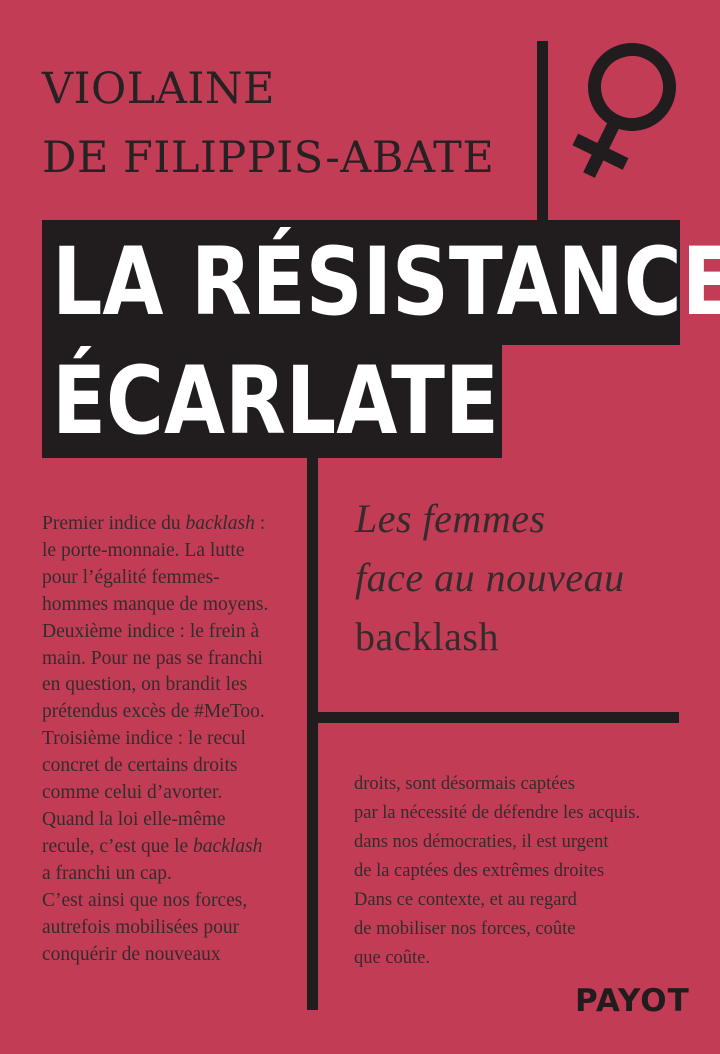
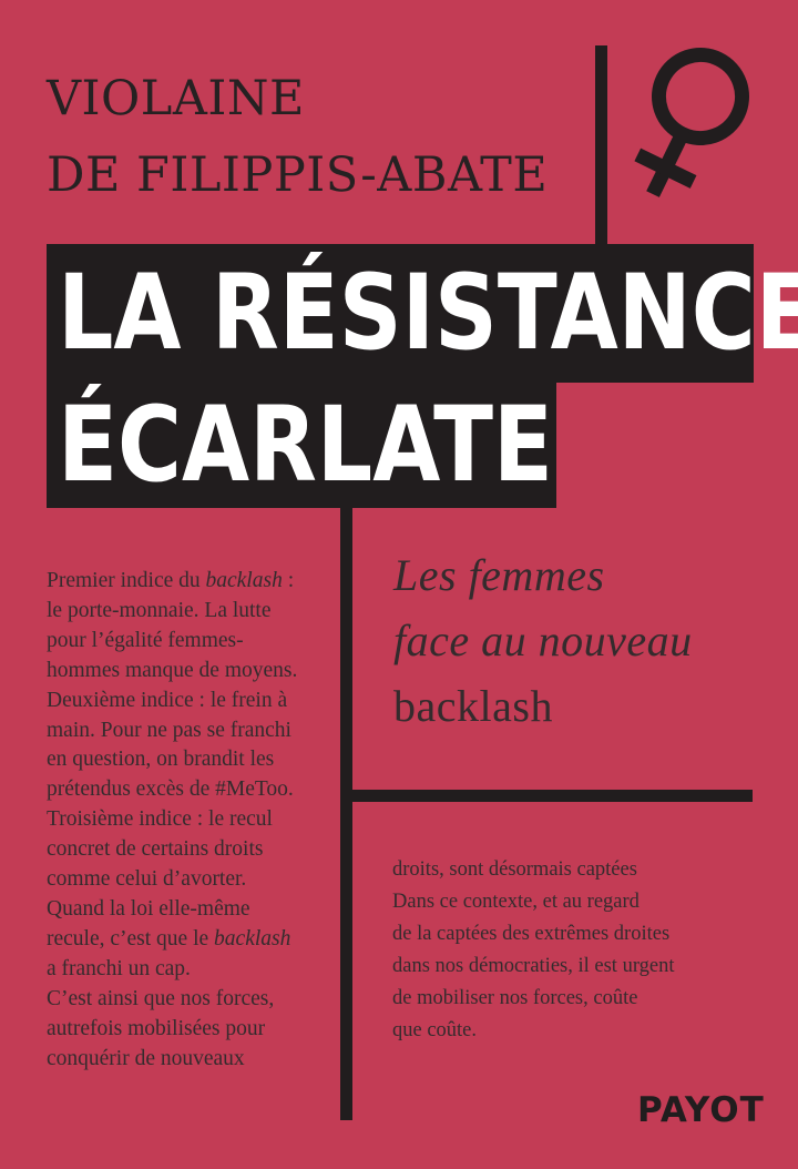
  VIOLAINE
  DE FILIPPIS-ABATE
  LA RÉSISTANCE
  ÉCARLATE
  Les femmes
  face au nouveau
  backlash
  Premier indice du backlash :
  le porte-monnaie. La lutte
  pour l’égalité femmes-
  hommes manque de moyens.
  Deuxième indice : le frein à
  main. Pour ne pas se franchi
  en question, on brandit les
  prétendus excès de #MeToo.
  Troisième indice : le recul
  concret de certains droits
  comme celui d’avorter.
  Quand la loi elle-même
  recule, c’est que le backlash
  a franchi un cap.
  C’est ainsi que nos forces,
  autrefois mobilisées pour
  conquérir de nouveaux
  droits, sont désormais captées
- par la nécessité de défendre les acquis.
- dans nos démocraties, il est urgent
+ Dans ce contexte, et au regard
  de la captées des extrêmes droites
- Dans ce contexte, et au regard
+ dans nos démocraties, il est urgent
  de mobiliser nos forces, coûte
  que coûte.
  PAYOT
